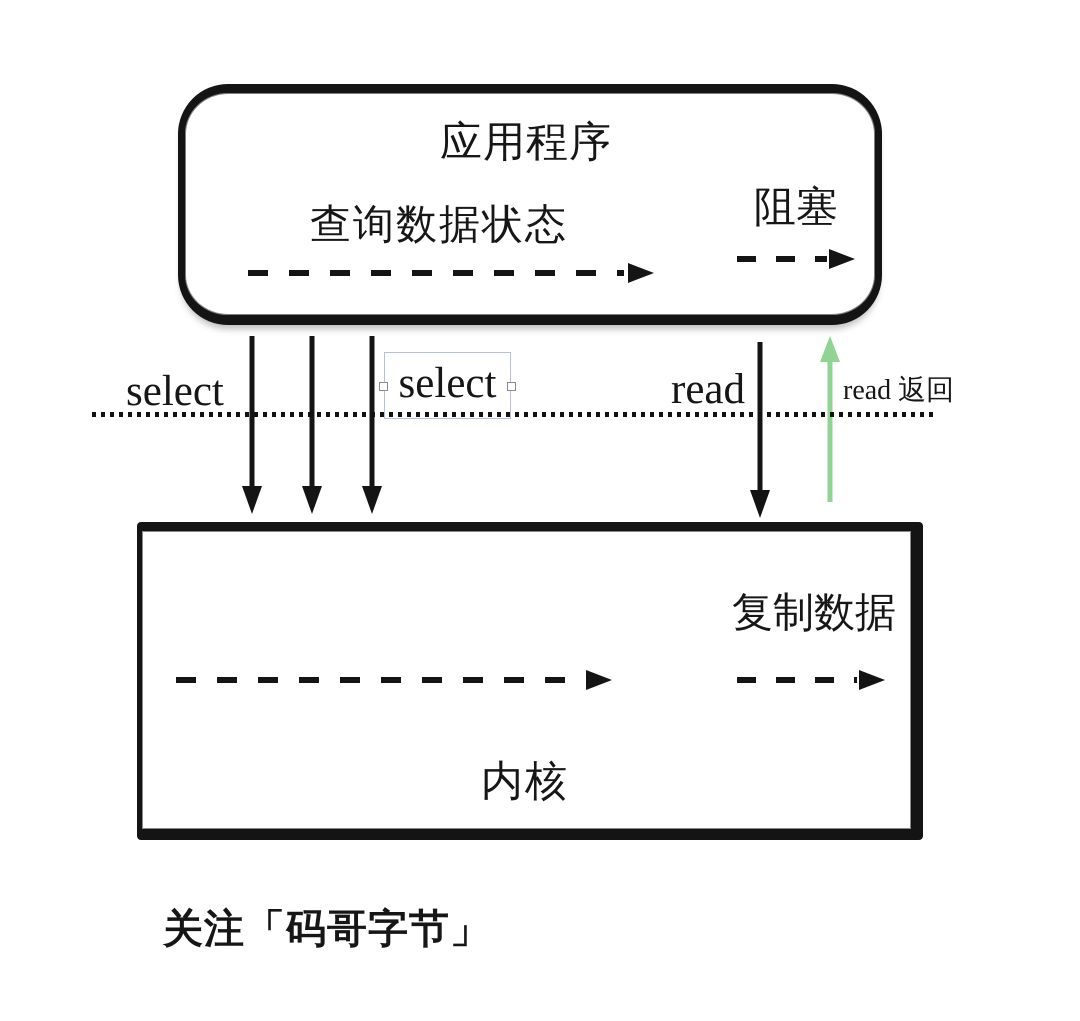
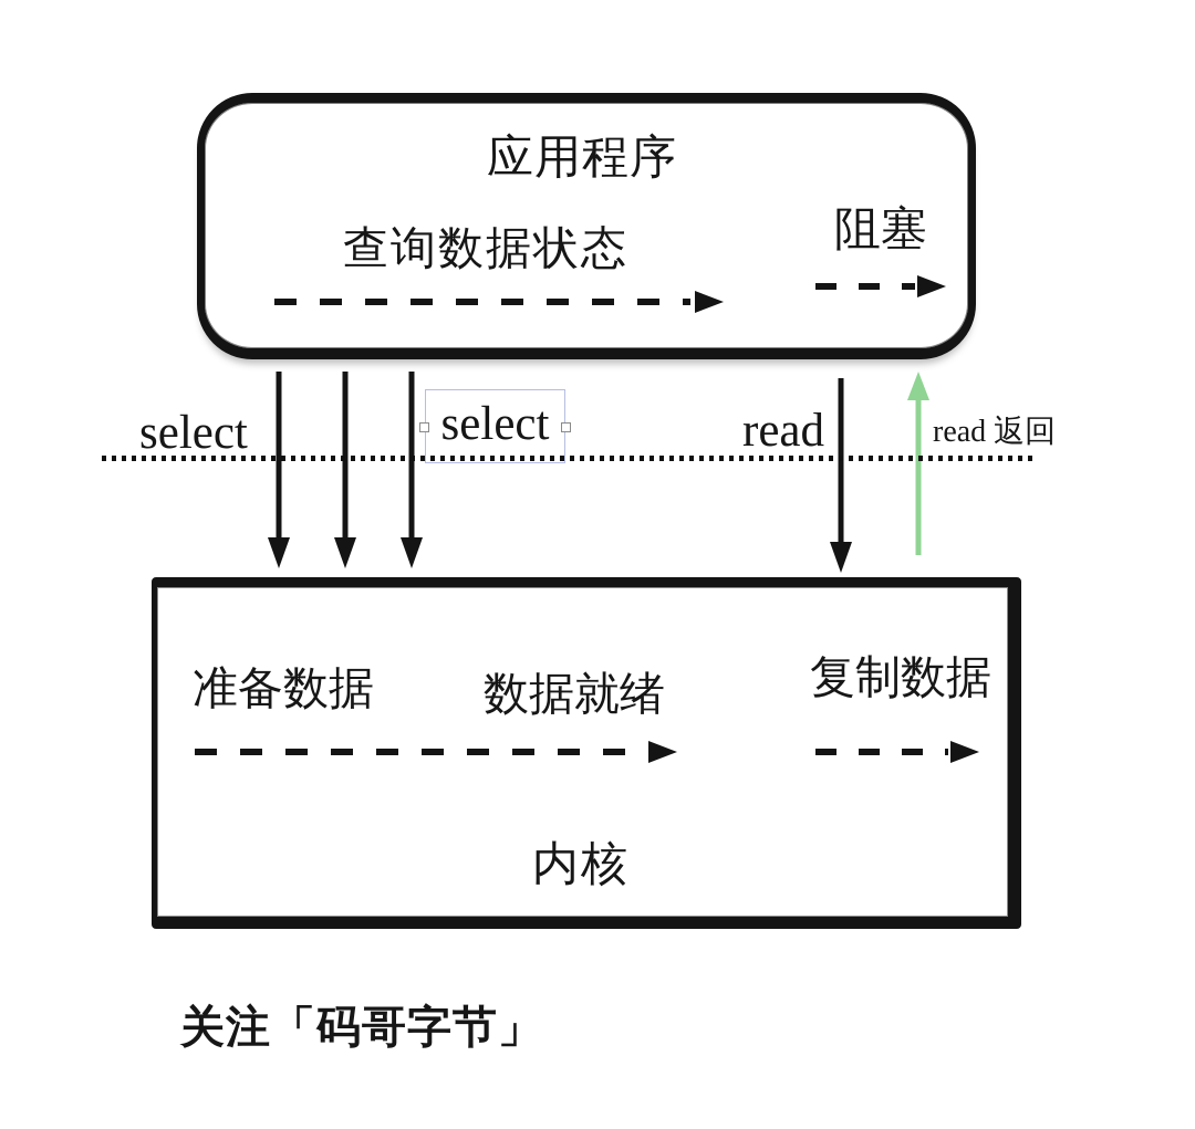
  应用程序
  查询数据状态
  阻塞
  select
  select
  read
  read 返回
+ 准备数据
+ 数据就绪
  复制数据
  内核
  关注「码哥字节」
